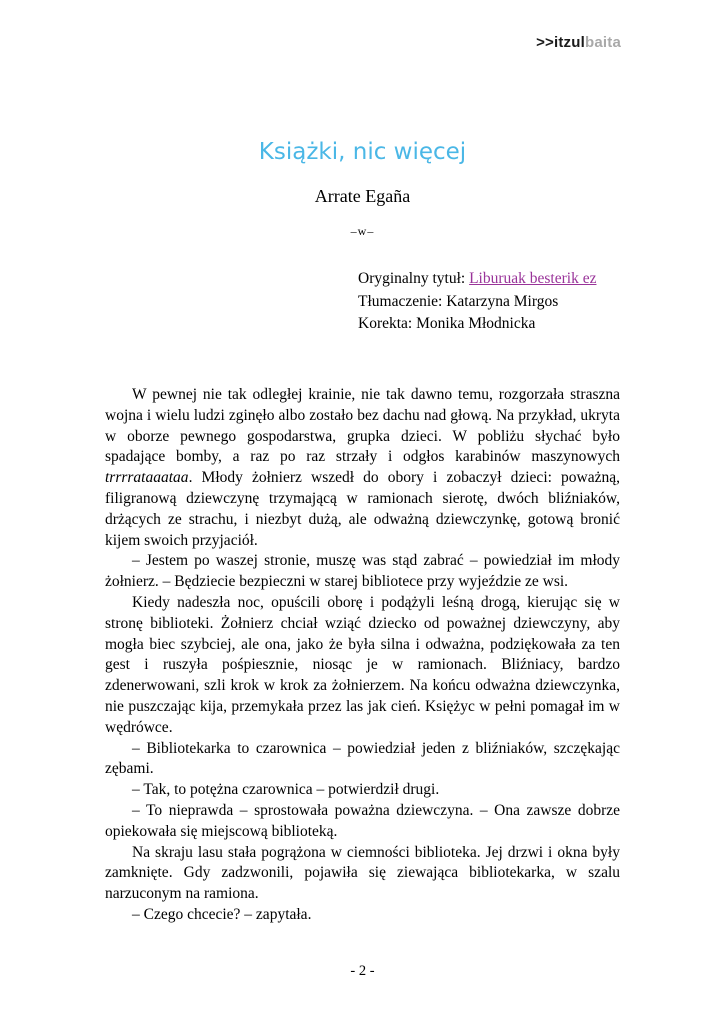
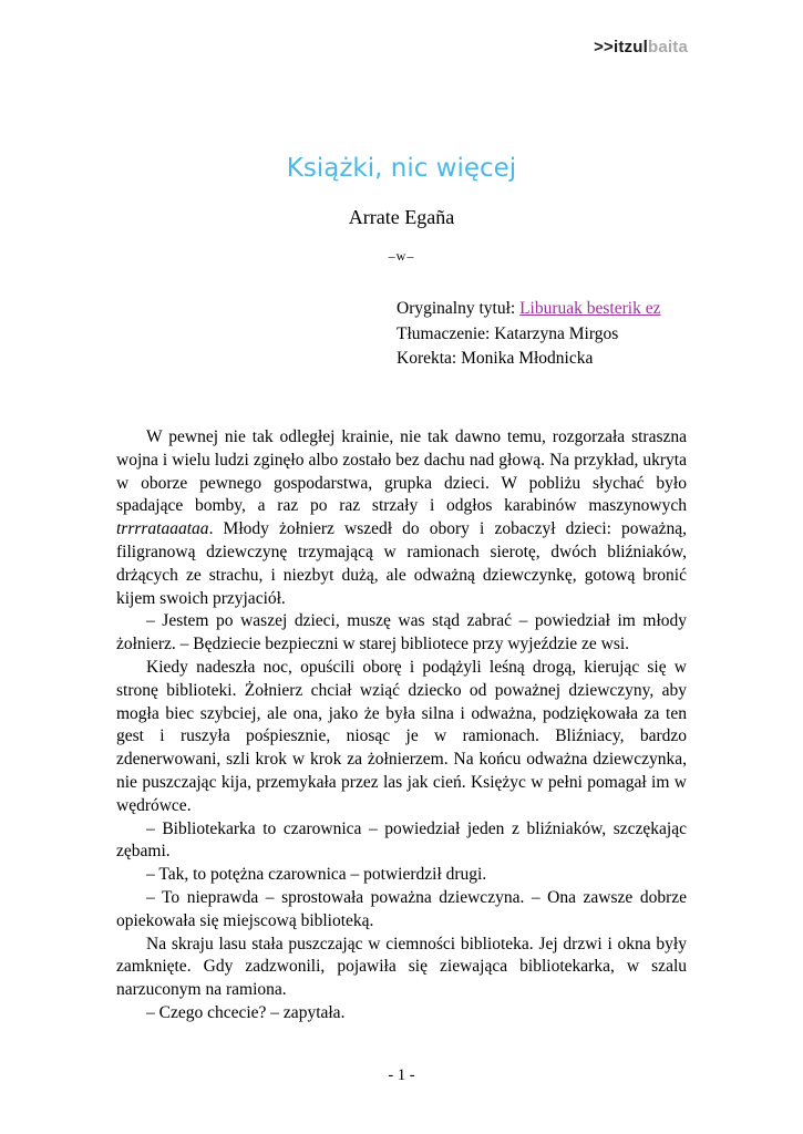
  >>itzulbaita
  Książki, nic więcej
  Arrate Egaña
  –w–
  Oryginalny tytuł: Liburuak besterik ez
  Tłumaczenie: Katarzyna Mirgos
  Korekta: Monika Młodnicka
  W pewnej nie tak odległej krainie, nie tak dawno temu, rozgorzała straszna wojna i wielu ludzi zginęło albo zostało bez dachu nad głową. Na przykład, ukryta w oborze pewnego gospodarstwa, grupka dzieci. W pobliżu słychać było spadające bomby, a raz po raz strzały i odgłos karabinów maszynowych trrrrataaataa. Młody żołnierz wszedł do obory i zobaczył dzieci: poważną, filigranową dziewczynę trzymającą w ramionach sierotę, dwóch bliźniaków, drżących ze strachu, i niezbyt dużą, ale odważną dziewczynkę, gotową bronić kijem swoich przyjaciół.
- – Jestem po waszej stronie, muszę was stąd zabrać – powiedział im młody żołnierz. – Będziecie bezpieczni w starej bibliotece przy wyjeździe ze wsi.
+ – Jestem po waszej dzieci, muszę was stąd zabrać – powiedział im młody żołnierz. – Będziecie bezpieczni w starej bibliotece przy wyjeździe ze wsi.
  Kiedy nadeszła noc, opuścili oborę i podążyli leśną drogą, kierując się w stronę biblioteki. Żołnierz chciał wziąć dziecko od poważnej dziewczyny, aby mogła biec szybciej, ale ona, jako że była silna i odważna, podziękowała za ten gest i ruszyła pośpiesznie, niosąc je w ramionach. Bliźniacy, bardzo zdenerwowani, szli krok w krok za żołnierzem. Na końcu odważna dziewczynka, nie puszczając kija, przemykała przez las jak cień. Księżyc w pełni pomagał im w wędrówce.
  – Bibliotekarka to czarownica – powiedział jeden z bliźniaków, szczękając zębami.
  – Tak, to potężna czarownica – potwierdził drugi.
  – To nieprawda – sprostowała poważna dziewczyna. – Ona zawsze dobrze opiekowała się miejscową biblioteką.
- Na skraju lasu stała pogrążona w ciemności biblioteka. Jej drzwi i okna były zamknięte. Gdy zadzwonili, pojawiła się ziewająca bibliotekarka, w szalu narzuconym na ramiona.
+ Na skraju lasu stała puszczając w ciemności biblioteka. Jej drzwi i okna były zamknięte. Gdy zadzwonili, pojawiła się ziewająca bibliotekarka, w szalu narzuconym na ramiona.
  – Czego chcecie? – zapytała.
- - 2 -
+ - 1 -
